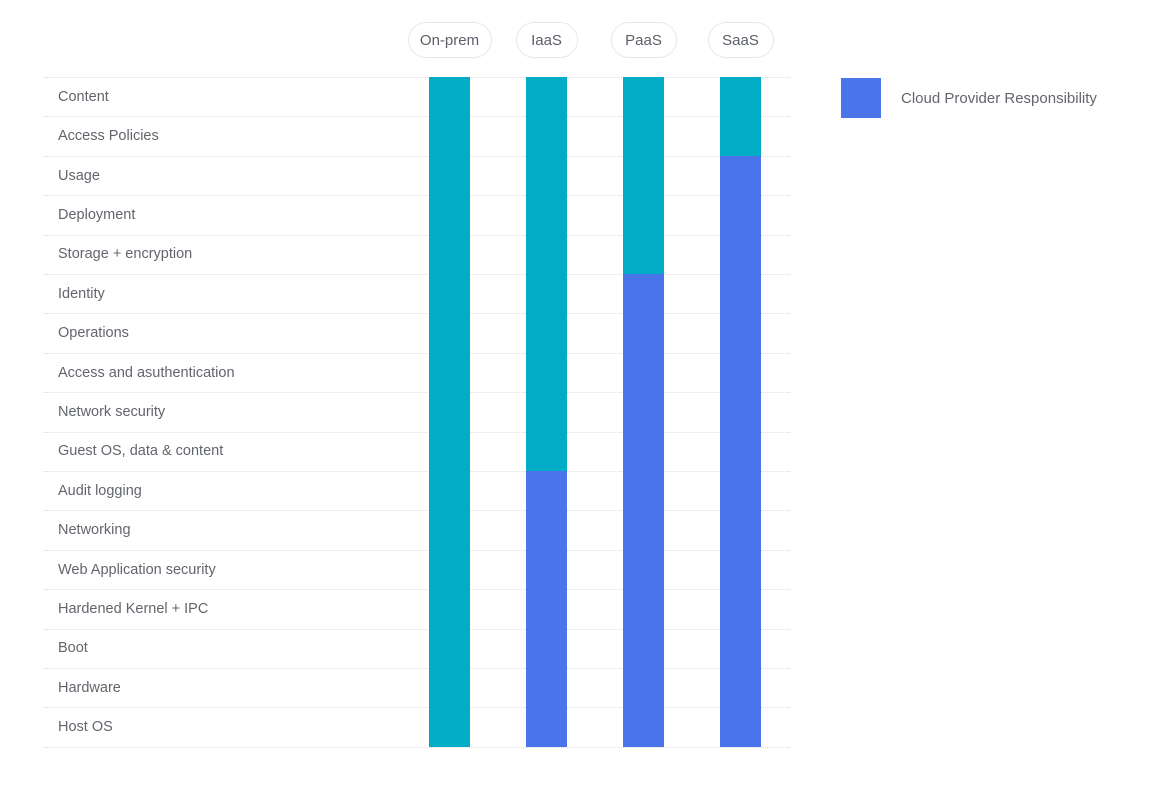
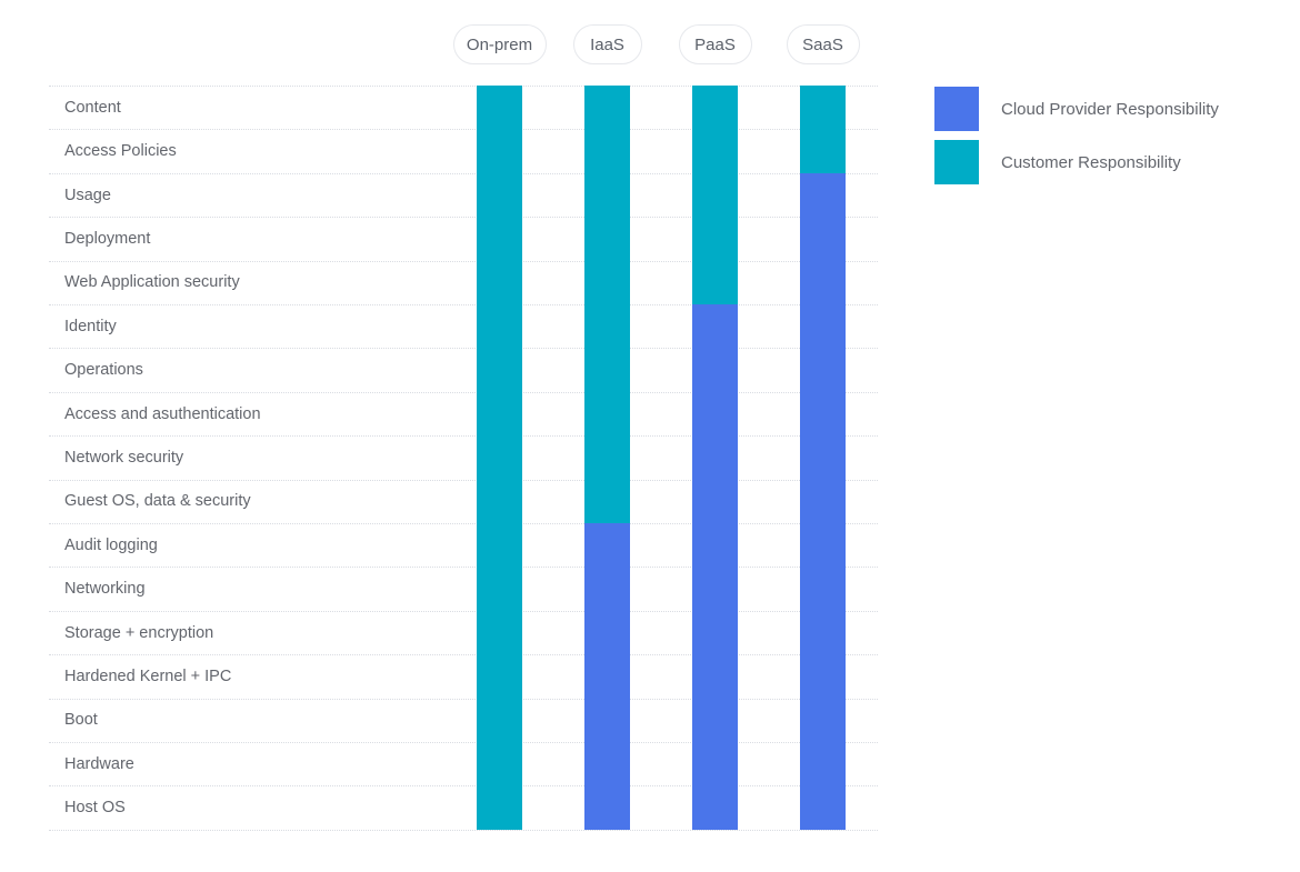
  On-prem
  IaaS
  PaaS
  SaaS
  Content
  Access Policies
  Usage
  Deployment
- Storage + encryption
+ Web Application security
  Identity
  Operations
  Access and asuthentication
  Network security
- Guest OS, data & content
+ Guest OS, data & security
  Audit logging
  Networking
- Web Application security
+ Storage + encryption
  Hardened Kernel + IPC
  Boot
  Hardware
  Host OS
  Cloud Provider Responsibility
+ Customer Responsibility
